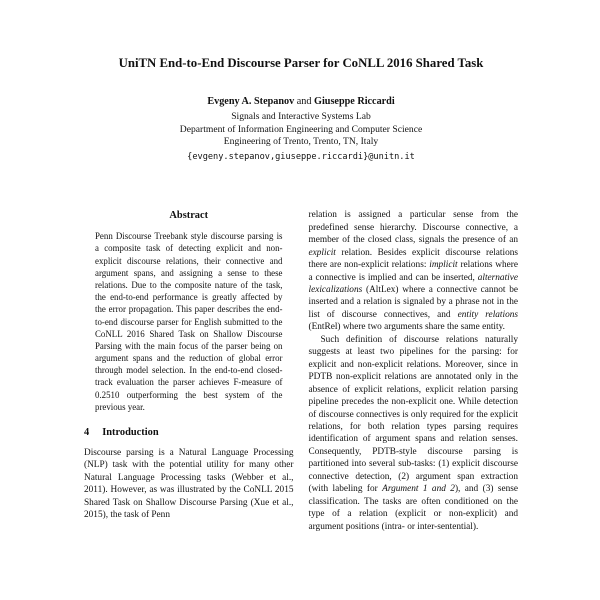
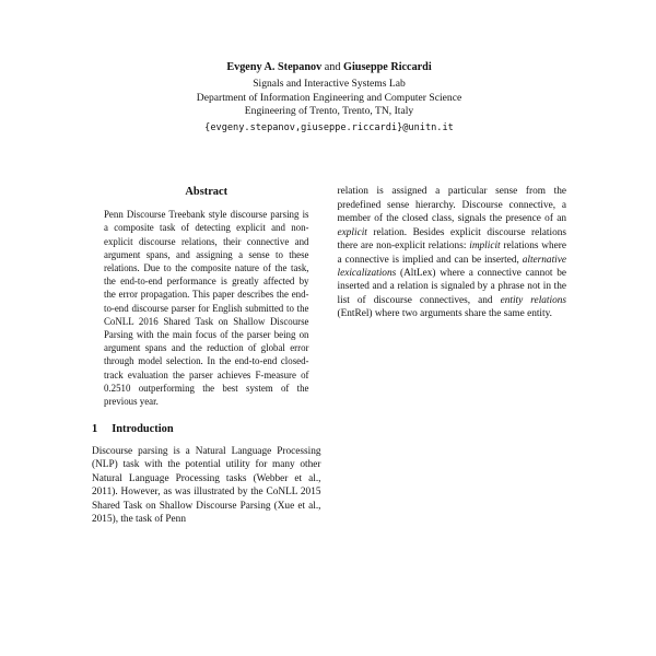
- UniTN End-to-End Discourse Parser for CoNLL 2016 Shared Task
  Evgeny A. Stepanov and Giuseppe Riccardi
  Signals and Interactive Systems Lab
  Department of Information Engineering and Computer Science
  Engineering of Trento, Trento, TN, Italy
  {evgeny.stepanov,giuseppe.riccardi}@unitn.it
  Abstract
  Penn Discourse Treebank style discourse parsing is a composite task of detecting explicit and non-explicit discourse relations, their connective and argument spans, and assigning a sense to these relations. Due to the composite nature of the task, the end-to-end performance is greatly affected by the error propagation. This paper describes the end-to-end discourse parser for English submitted to the CoNLL 2016 Shared Task on Shallow Discourse Parsing with the main focus of the parser being on argument spans and the reduction of global error through model selection. In the end-to-end closed-track evaluation the parser achieves F-measure of 0.2510 outperforming the best system of the previous year.
- 4 Introduction
+ 1 Introduction
  Discourse parsing is a Natural Language Processing (NLP) task with the potential utility for many other Natural Language Processing tasks (Webber et al., 2011). However, as was illustrated by the CoNLL 2015 Shared Task on Shallow Discourse Parsing (Xue et al., 2015), the task of Penn
  relation is assigned a particular sense from the predefined sense hierarchy. Discourse connective, a member of the closed class, signals the presence of an explicit relation. Besides explicit discourse relations there are non-explicit relations: implicit relations where a connective is implied and can be inserted, alternative lexicalizations (AltLex) where a connective cannot be inserted and a relation is signaled by a phrase not in the list of discourse connectives, and entity relations (EntRel) where two arguments share the same entity.
- Such definition of discourse relations naturally suggests at least two pipelines for the parsing: for explicit and non-explicit relations. Moreover, since in PDTB non-explicit relations are annotated only in the absence of explicit relations, explicit relation parsing pipeline precedes the non-explicit one. While detection of discourse connectives is only required for the explicit relations, for both relation types parsing requires identification of argument spans and relation senses. Consequently, PDTB-style discourse parsing is partitioned into several sub-tasks: (1) explicit discourse connective detection, (2) argument span extraction (with labeling for Argument 1 and 2), and (3) sense classification. The tasks are often conditioned on the type of a relation (explicit or non-explicit) and argument positions (intra- or inter-sentential).
